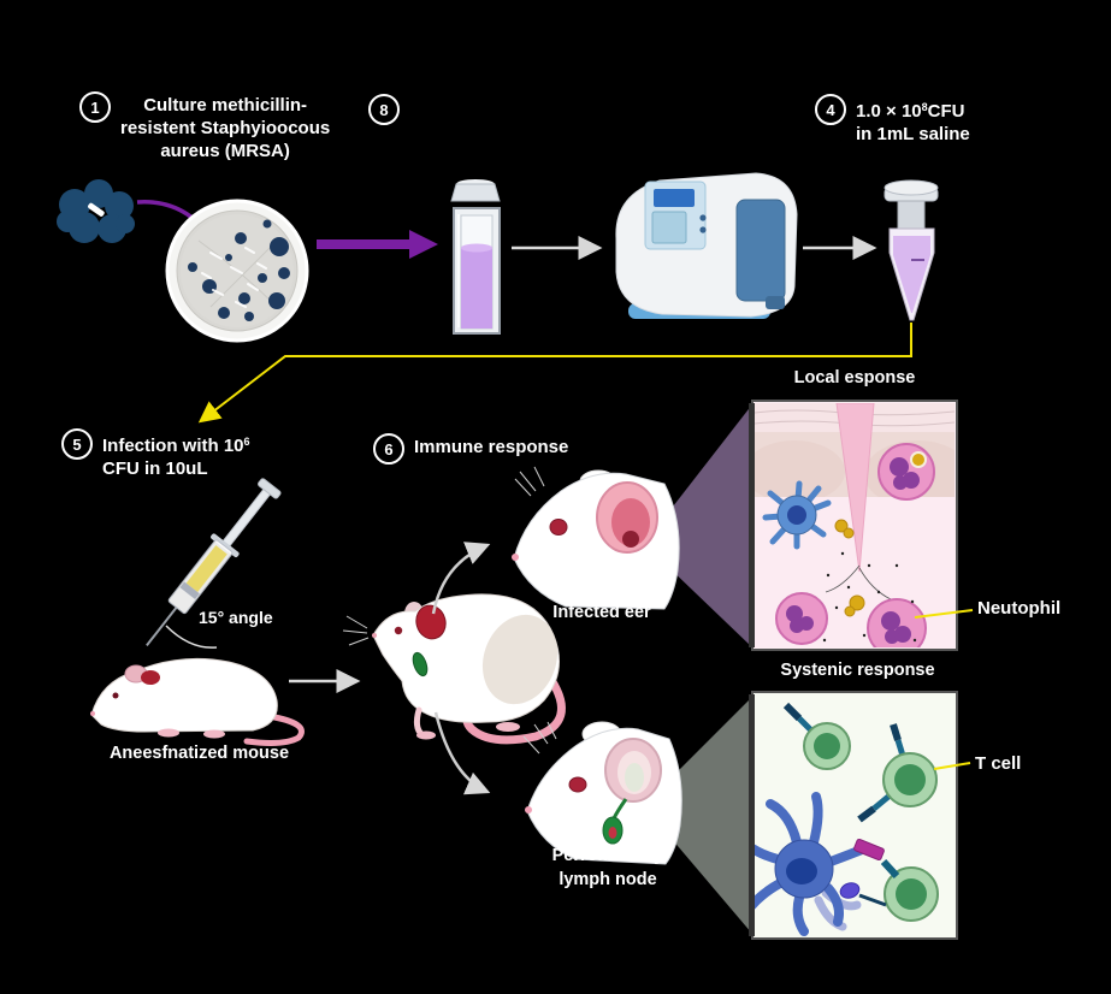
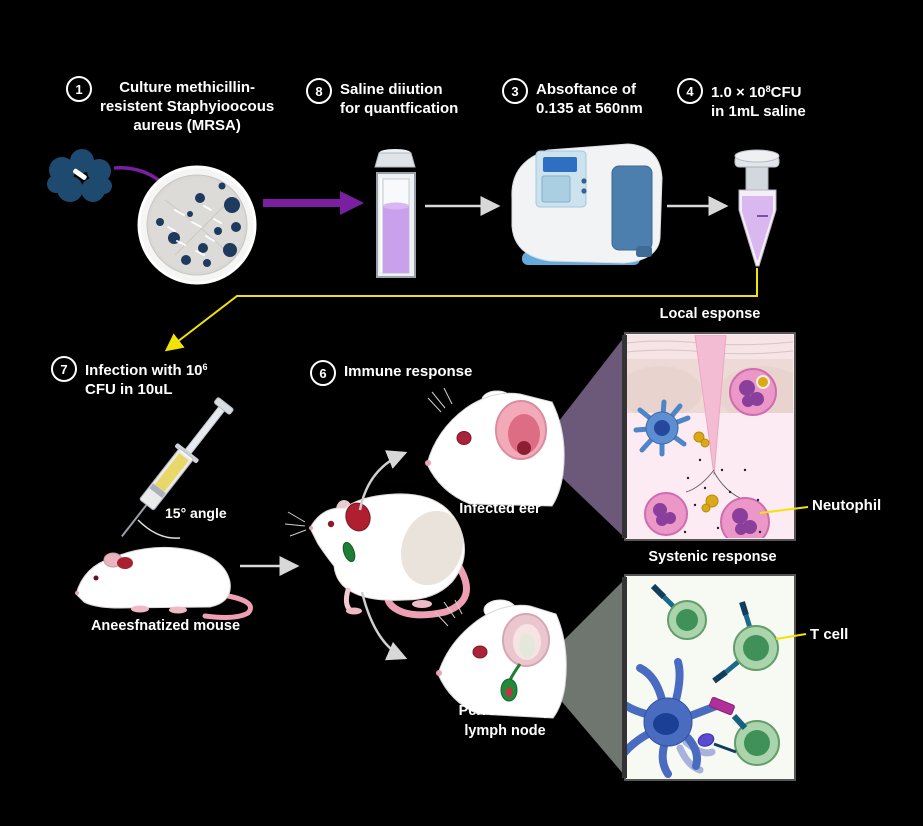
  1
  Culture methicillin-
  resistent Staphyioocous
  aureus (MRSA)
  8
+ Saline diiution
+ for quantfication
+ 3
+ Absoftance of
+ 0.135 at 560nm
  4
  1.0 × 108CFU
  in 1mL saline
- 5
+ 7
  Infection with 106
  CFU in 10uL
  6
  Immune response
  15° angle
  Aneesfnatized mouse
  Infected eer
  Local esponse
  Neutophil
  Systenic response
  T cell
  Perromaillary
  lymph node
